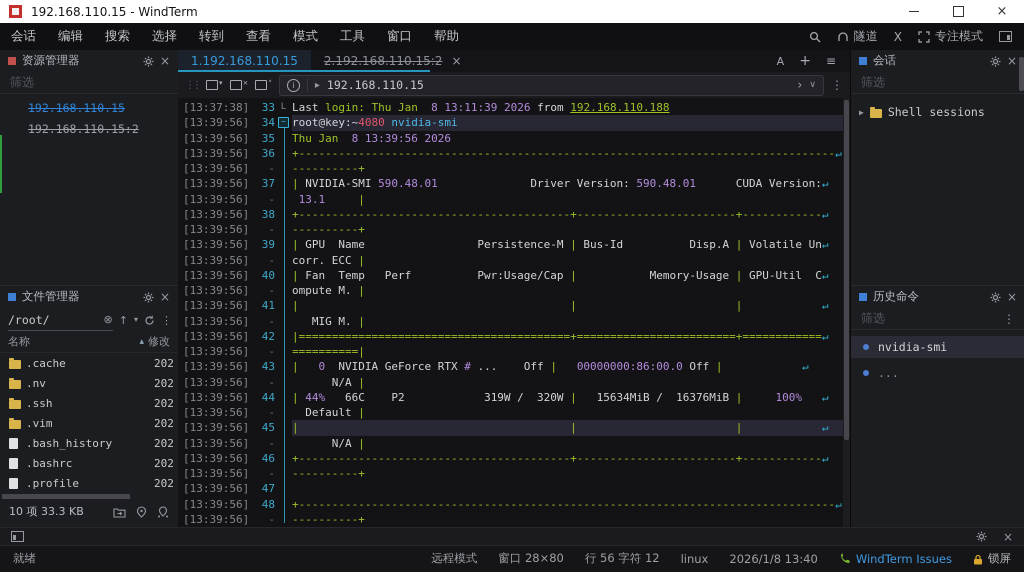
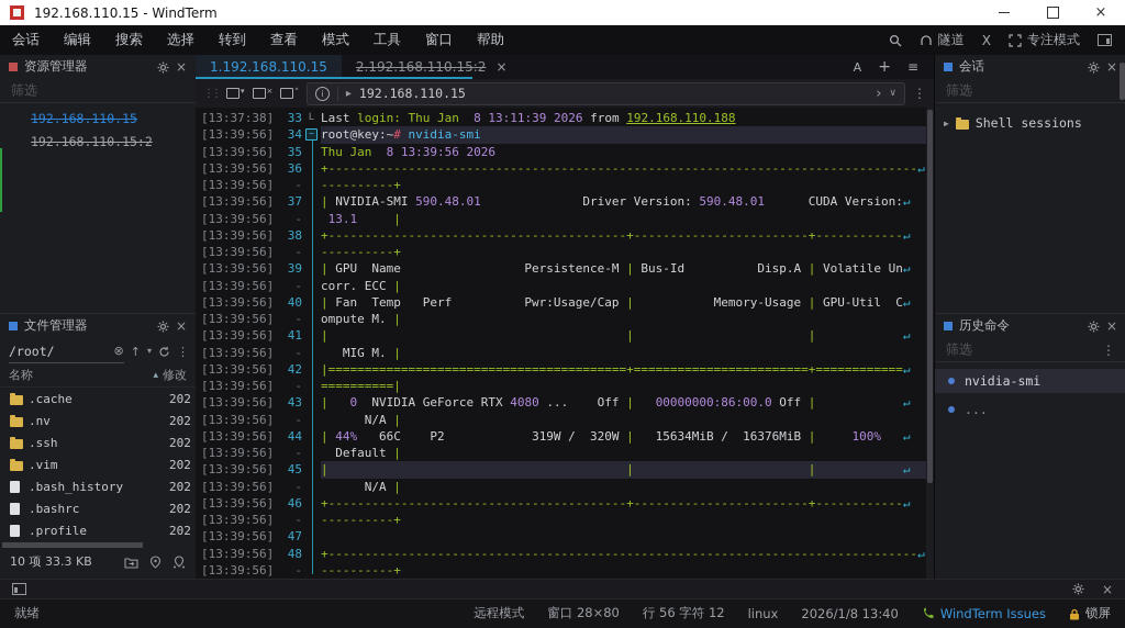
  192.168.110.15 - WindTerm
  ×
  会话 编辑 搜索 选择 转到 查看 模式 工具 窗口 帮助
  隧道
  X
  专注模式
  资源管理器
  ×
  筛选
  192.168.110.15
  192.168.110.15:2
  文件管理器
  ×
  /root/
  ⊗
  ↑
  ▾
  ⋮
  名称
  ▴
  修改
  .cache
  202
  .nv
  202
  .ssh
  202
  .vim
  202
  .bash_history
  202
  .bashrc
  202
  .profile
  202
  10 项 33.3 KB
  1.192.168.110.15
  2.192.168.110.15:2
  ×
  A
  +
  ≡
  ⋮⋮
  ▾
  ×
  °
  i
  ▸
  192.168.110.15
  ›
  ∨
  ⋮
  [13:37:38]
  33
  L
  Last login: Thu Jan 8 13:11:39 2026 from 192.168.110.188
  [13:39:56]
  34
  −
- root@key:~4080 nvidia-smi
+ root@key:~# nvidia-smi
  [13:39:56]
  35
  Thu Jan 8 13:39:56 2026
  [13:39:56]
  36
  +---------------------------------------------------------------------------------↵
  [13:39:56]
  -
  ----------+
  [13:39:56]
  37
  | NVIDIA-SMI 590.48.01 Driver Version: 590.48.01 CUDA Version:↵
  [13:39:56]
  -
  13.1 |
  [13:39:56]
  38
  +-----------------------------------------+------------------------+------------↵
  [13:39:56]
  -
  ----------+
  [13:39:56]
  39
  | GPU Name Persistence-M | Bus-Id Disp.A | Volatile Un↵
  [13:39:56]
  -
  corr. ECC |
  [13:39:56]
  40
  | Fan Temp Perf Pwr:Usage/Cap | Memory-Usage | GPU-Util C↵
  [13:39:56]
  -
  ompute M. |
  [13:39:56]
  41
  | | | ↵
  [13:39:56]
  -
  MIG M. |
  [13:39:56]
  42
  |=========================================+========================+============↵
  [13:39:56]
  -
  ==========|
  [13:39:56]
  43
- | 0 NVIDIA GeForce RTX # ... Off | 00000000:86:00.0 Off | ↵
+ | 0 NVIDIA GeForce RTX 4080 ... Off | 00000000:86:00.0 Off | ↵
  [13:39:56]
  -
  N/A |
  [13:39:56]
  44
  | 44% 66C P2 319W / 320W | 15634MiB / 16376MiB | 100% ↵
  [13:39:56]
  -
  Default |
  [13:39:56]
  45
  | | | ↵
  [13:39:56]
  -
  N/A |
  [13:39:56]
  46
  +-----------------------------------------+------------------------+------------↵
  [13:39:56]
  -
  ----------+
  [13:39:56]
  47
  [13:39:56]
  48
  +---------------------------------------------------------------------------------↵
  [13:39:56]
  -
  ----------+
  会话
  ×
  筛选
  ▶
  Shell sessions
  历史命令
  ×
  筛选
  ⋮
  nvidia-smi
  ...
  ×
  就绪
  远程模式
  窗口 28×80
  行 56 字符 12
  linux
  2026/1/8 13:40
  WindTerm Issues
  锁屏
